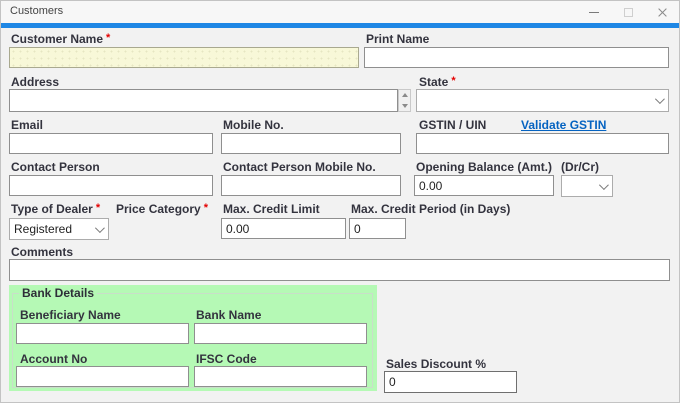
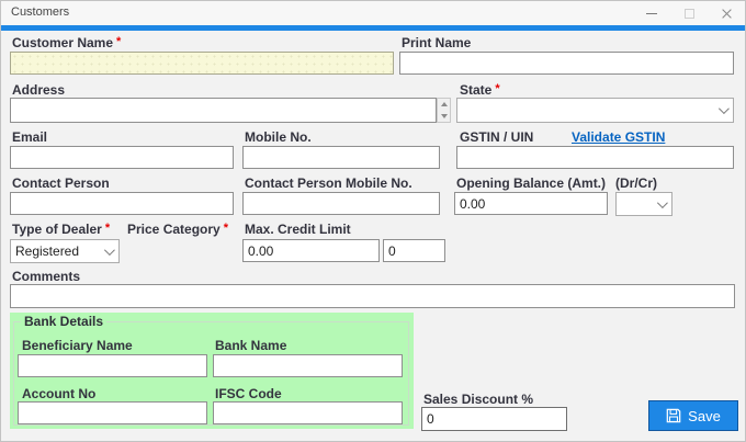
  Customers
  Customer Name *
  Print Name
  Address
  State *
  Email
  Mobile No.
  GSTIN / UIN
  Validate GSTIN
  Contact Person
  Contact Person Mobile No.
  Opening Balance (Amt.)
  0.00
  (Dr/Cr)
  Type of Dealer *
  Registered
  Price Category *
  Max. Credit Limit
  0.00
- Max. Credit Period (in Days)
  0
  Comments
  Bank Details
  Beneficiary Name
  Bank Name
  Account No
  IFSC Code
  Sales Discount %
  0
+ Save
